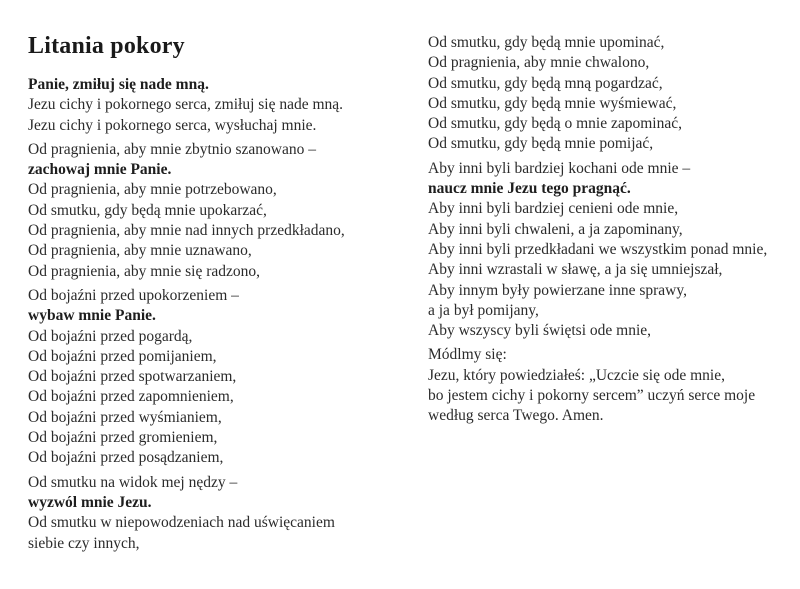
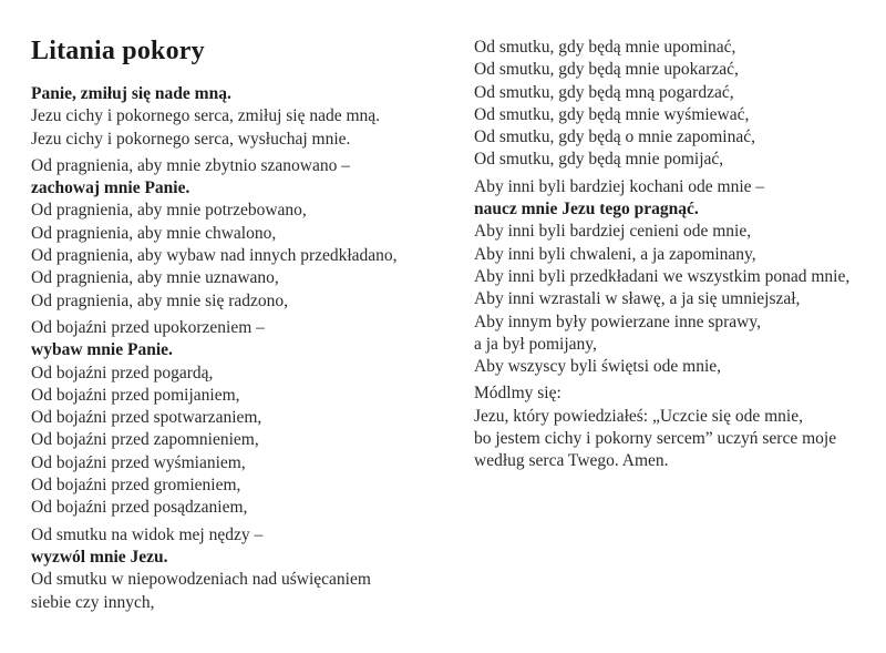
  Litania pokory
  Panie, zmiłuj się nade mną.
  Jezu cichy i pokornego serca, zmiłuj się nade mną.
  Jezu cichy i pokornego serca, wysłuchaj mnie.
  Od pragnienia, aby mnie zbytnio szanowano –
  zachowaj mnie Panie.
  Od pragnienia, aby mnie potrzebowano,
- Od smutku, gdy będą mnie upokarzać,
+ Od pragnienia, aby mnie chwalono,
- Od pragnienia, aby mnie nad innych przedkładano,
+ Od pragnienia, aby wybaw nad innych przedkładano,
  Od pragnienia, aby mnie uznawano,
  Od pragnienia, aby mnie się radzono,
  Od bojaźni przed upokorzeniem –
  wybaw mnie Panie.
  Od bojaźni przed pogardą,
  Od bojaźni przed pomijaniem,
  Od bojaźni przed spotwarzaniem,
  Od bojaźni przed zapomnieniem,
  Od bojaźni przed wyśmianiem,
  Od bojaźni przed gromieniem,
  Od bojaźni przed posądzaniem,
  Od smutku na widok mej nędzy –
  wyzwól mnie Jezu.
  Od smutku w niepowodzeniach nad uświęcaniem
  siebie czy innych,
  Od smutku, gdy będą mnie upominać,
- Od pragnienia, aby mnie chwalono,
+ Od smutku, gdy będą mnie upokarzać,
  Od smutku, gdy będą mną pogardzać,
  Od smutku, gdy będą mnie wyśmiewać,
  Od smutku, gdy będą o mnie zapominać,
  Od smutku, gdy będą mnie pomijać,
  Aby inni byli bardziej kochani ode mnie –
  naucz mnie Jezu tego pragnąć.
  Aby inni byli bardziej cenieni ode mnie,
  Aby inni byli chwaleni, a ja zapominany,
  Aby inni byli przedkładani we wszystkim ponad mnie,
  Aby inni wzrastali w sławę, a ja się umniejszał,
  Aby innym były powierzane inne sprawy,
  a ja był pomijany,
  Aby wszyscy byli świętsi ode mnie,
  Módlmy się:
  Jezu, który powiedziałeś: „Uczcie się ode mnie,
  bo jestem cichy i pokorny sercem” uczyń serce moje
  według serca Twego. Amen.
